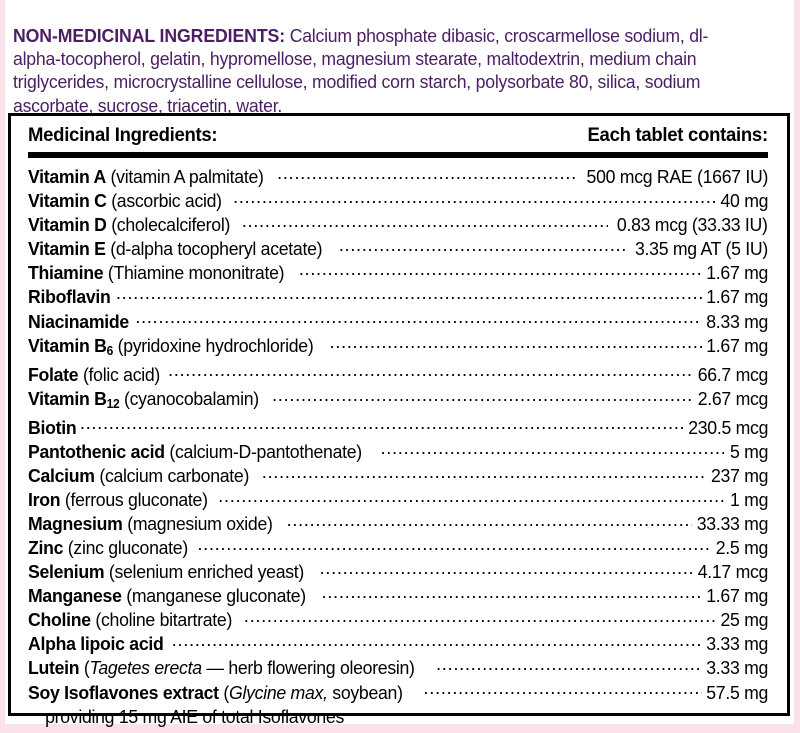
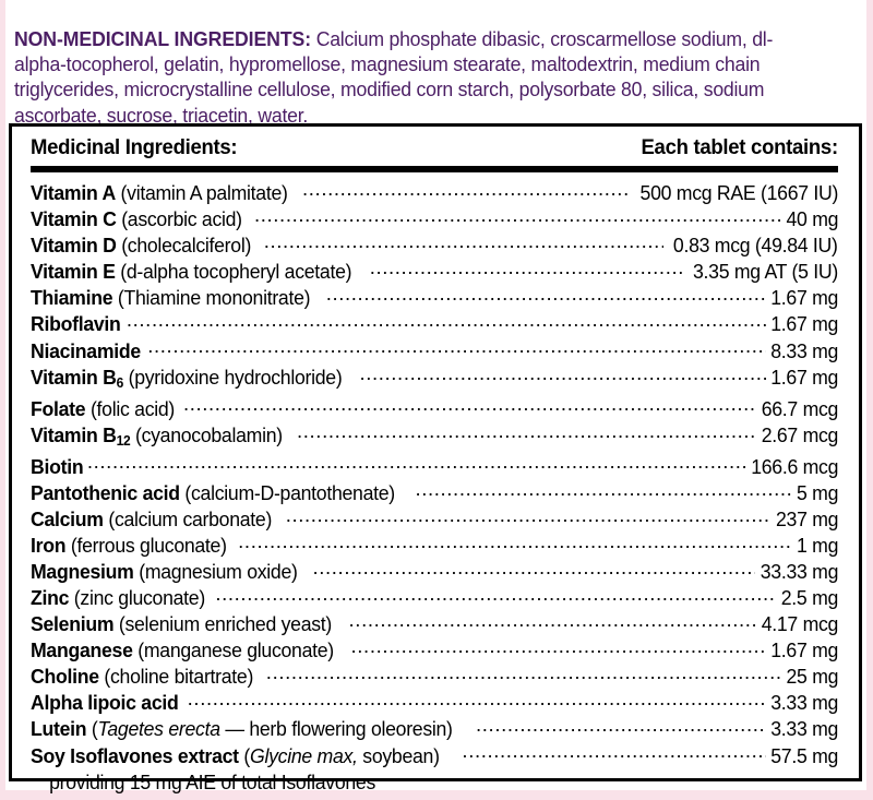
  NON-MEDICINAL INGREDIENTS: Calcium phosphate dibasic, croscarmellose sodium, dl-alpha-tocopherol, gelatin, hypromellose, magnesium stearate, maltodextrin, medium chain triglycerides, microcrystalline cellulose, modified corn starch, polysorbate 80, silica, sodium ascorbate, sucrose, triacetin, water.
  Medicinal Ingredients:
  Each tablet contains:
  Vitamin A (vitamin A palmitate)
  500 mcg RAE (1667 IU)
  Vitamin C (ascorbic acid)
  40 mg
  Vitamin D (cholecalciferol)
- 0.83 mcg (33.33 IU)
+ 0.83 mcg (49.84 IU)
  Vitamin E (d-alpha tocopheryl acetate)
  3.35 mg AT (5 IU)
  Thiamine (Thiamine mononitrate)
  1.67 mg
  Riboflavin
  1.67 mg
  Niacinamide
  8.33 mg
  Vitamin B6 (pyridoxine hydrochloride)
  1.67 mg
  Folate (folic acid)
  66.7 mcg
  Vitamin B12 (cyanocobalamin)
  2.67 mcg
  Biotin
- 230.5 mcg
+ 166.6 mcg
  Pantothenic acid (calcium-D-pantothenate)
  5 mg
  Calcium (calcium carbonate)
  237 mg
  Iron (ferrous gluconate)
  1 mg
  Magnesium (magnesium oxide)
  33.33 mg
  Zinc (zinc gluconate)
  2.5 mg
  Selenium (selenium enriched yeast)
  4.17 mcg
  Manganese (manganese gluconate)
  1.67 mg
  Choline (choline bitartrate)
  25 mg
  Alpha lipoic acid
  3.33 mg
  Lutein (Tagetes erecta — herb flowering oleoresin)
  3.33 mg
  Soy Isoflavones extract (Glycine max, soybean)
  57.5 mg
  providing 15 mg AIE of total Isoflavones
